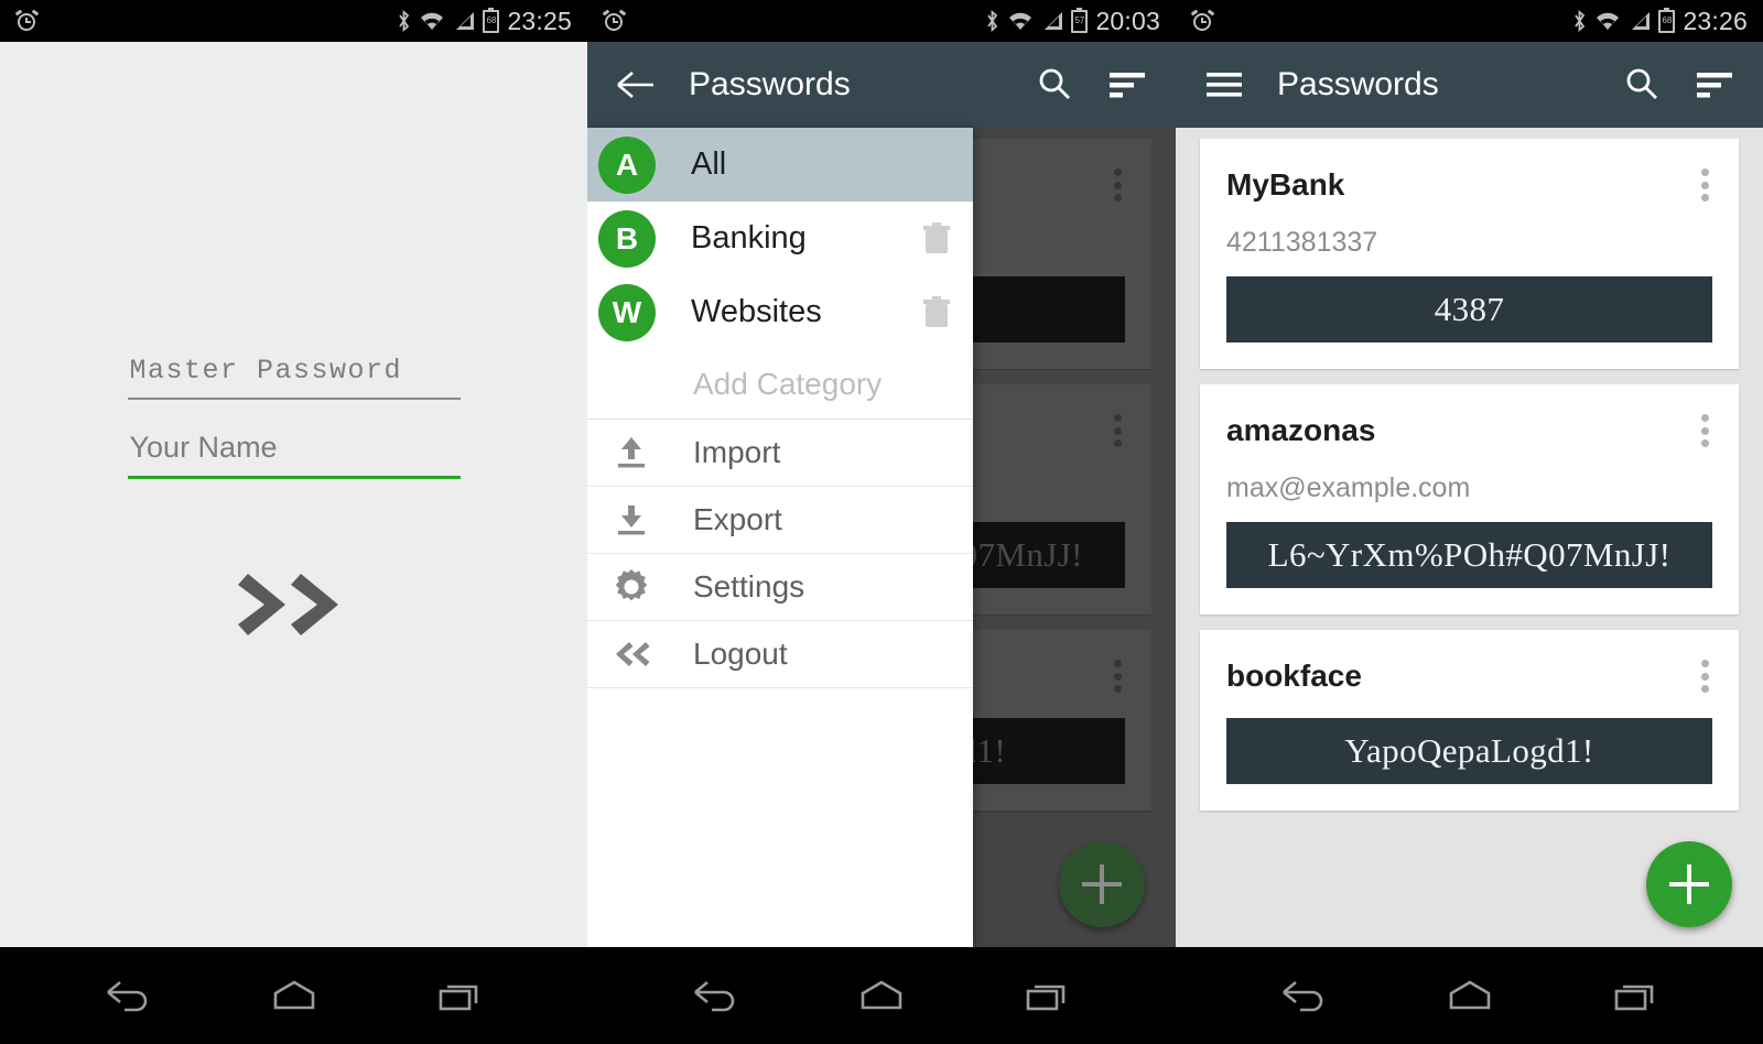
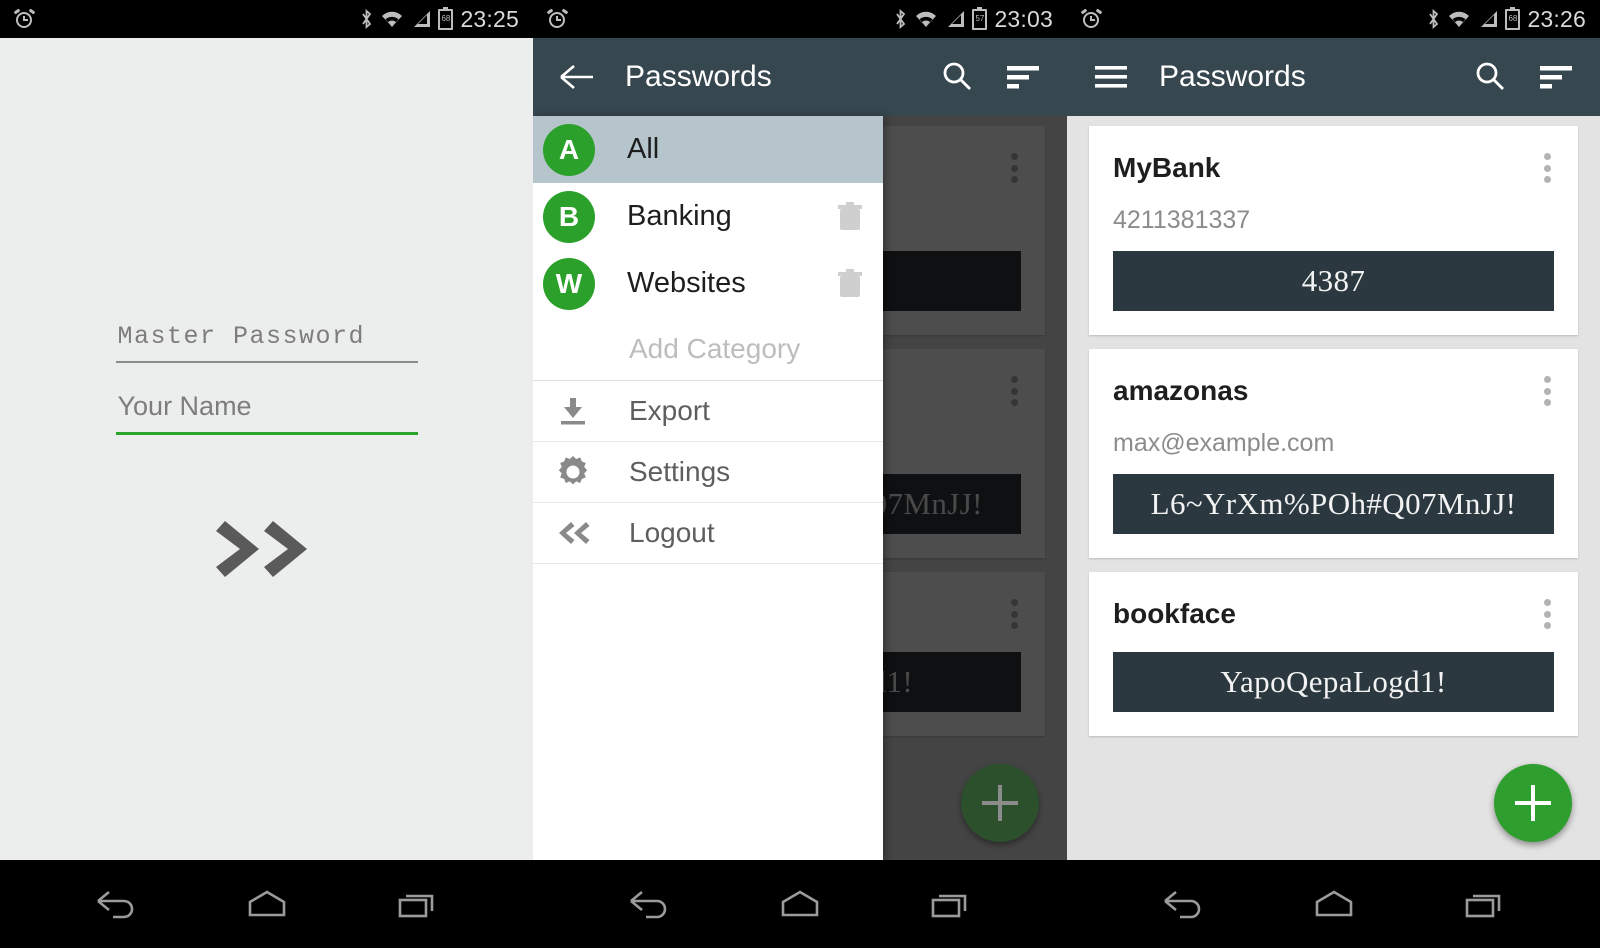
  68
  23:25
  Master Password
  Your Name
  57
- 20:03
+ 23:03
  Passwords
  A
  All
  B
  Banking
  W
  Websites
  Add Category
- Import
  Export
  Settings
  Logout
  68
  23:26
  Passwords
  MyBank
  4211381337
  4387
  amazonas
  max@example.com
  L6~YrXm%POh#Q07MnJJ!
  bookface
  YapoQepaLogd1!
